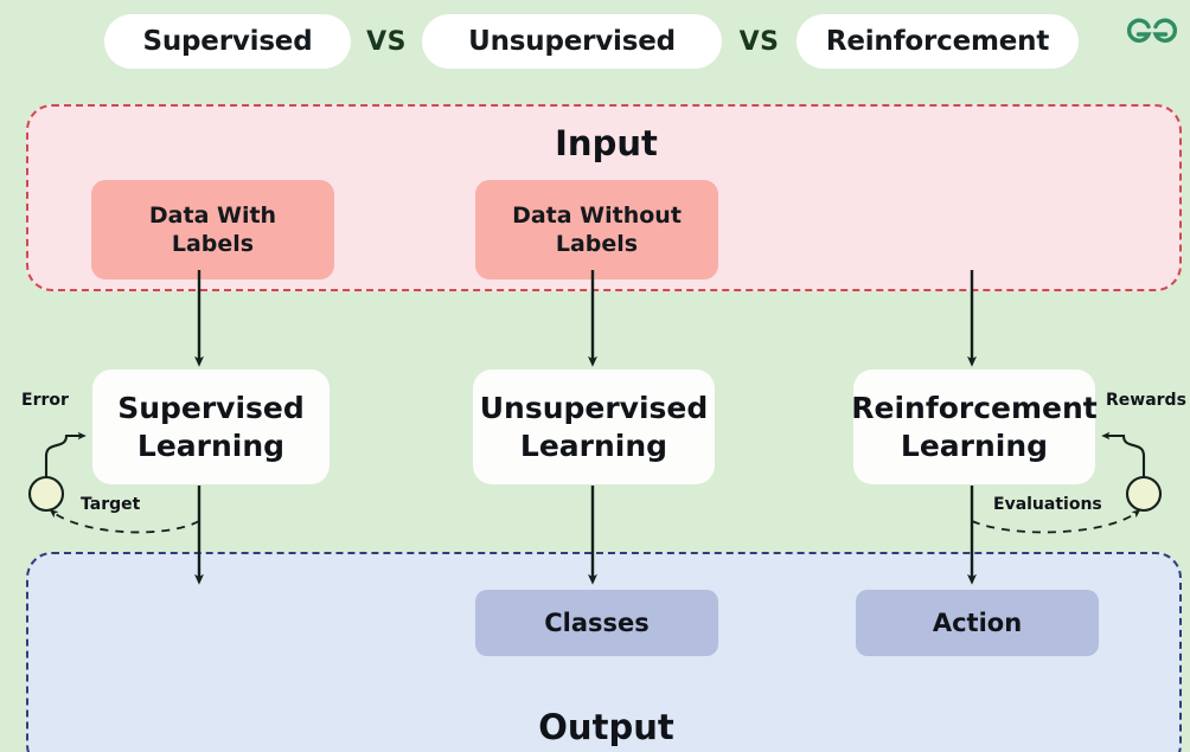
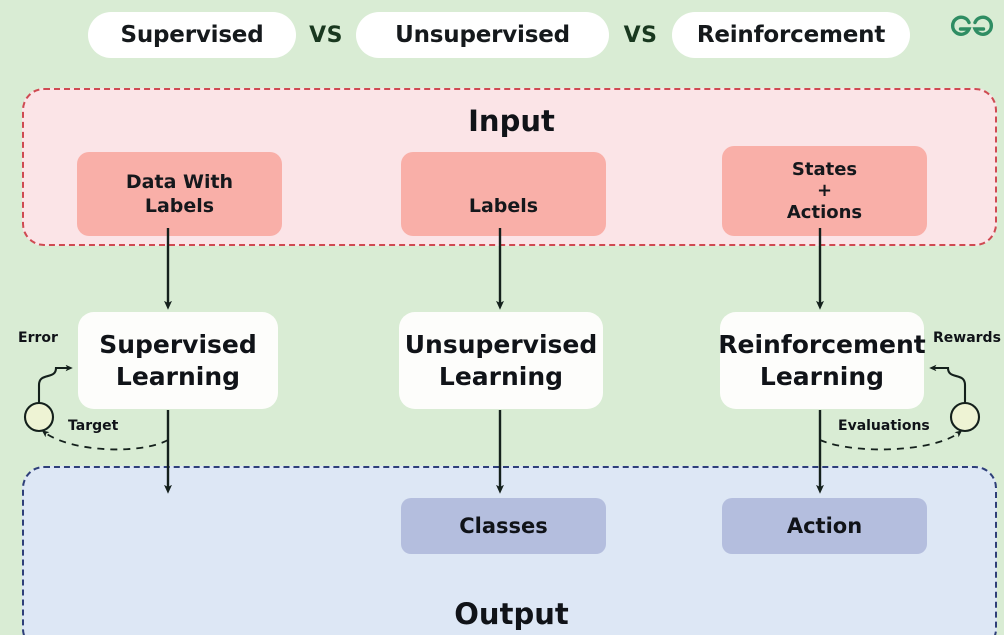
  Supervised
  VS
  Unsupervised
  VS
  Reinforcement
  Input
  Data With
  Labels
- Data Without
  Labels
+ States
+ +
+ Actions
  Supervised
  Learning
  Unsupervised
  Learning
  Reinforcement
  Learning
  Classes
  Action
  Output
  Error
  Target
  Rewards
  Evaluations
